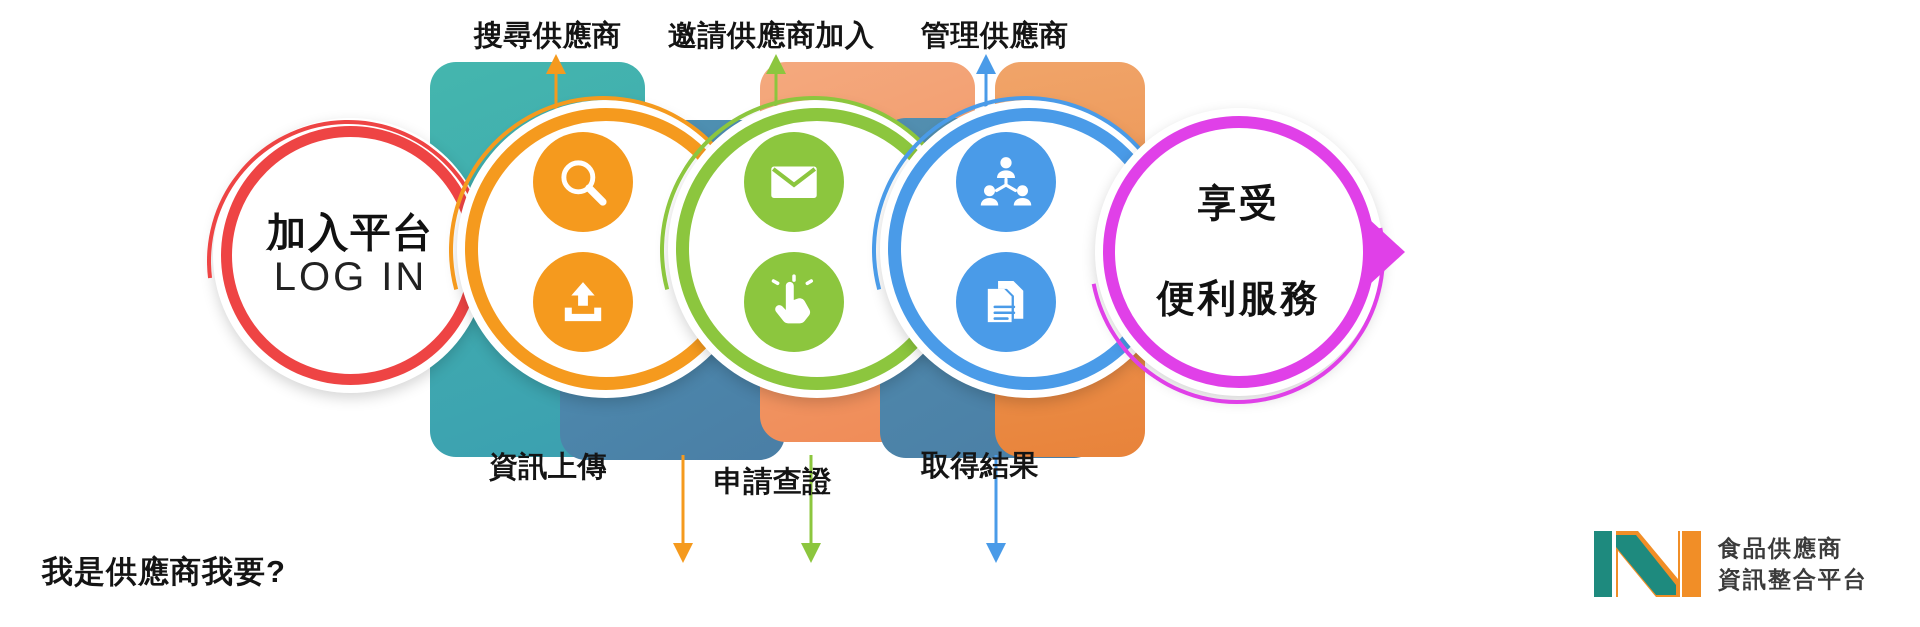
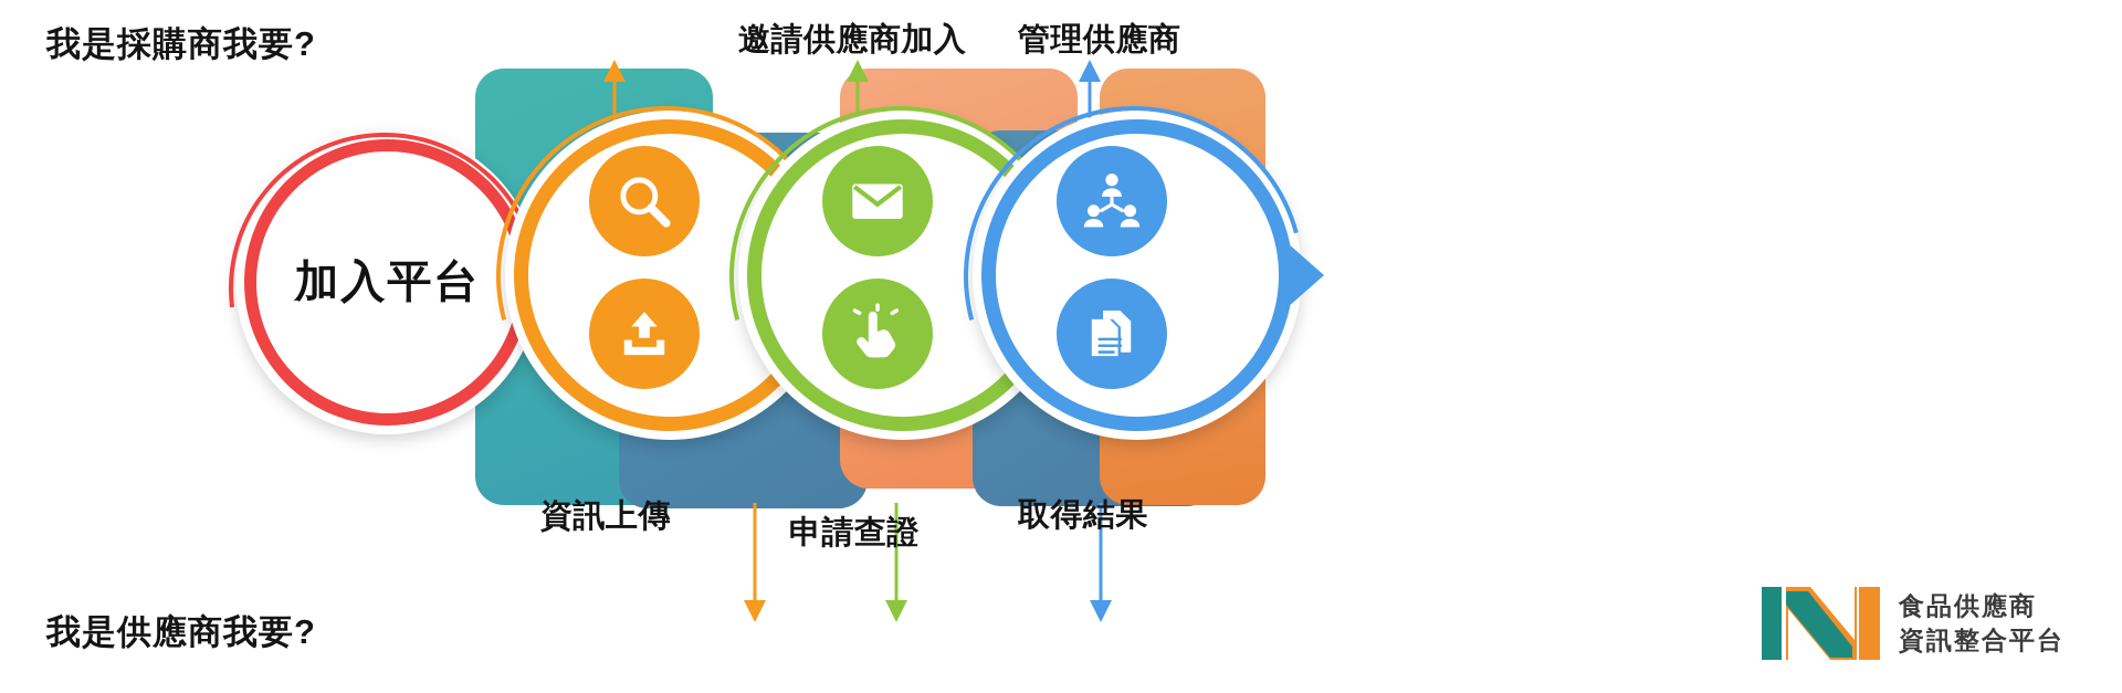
+ 我是採購商我要?
  我是供應商我要?
- 搜尋供應商
  邀請供應商加入
  管理供應商
  資訊上傳
  申請查證
  取得結果
  加入平台
- LOG IN
- 享受
- 便利服務
  食品供應商
  資訊整合平台
